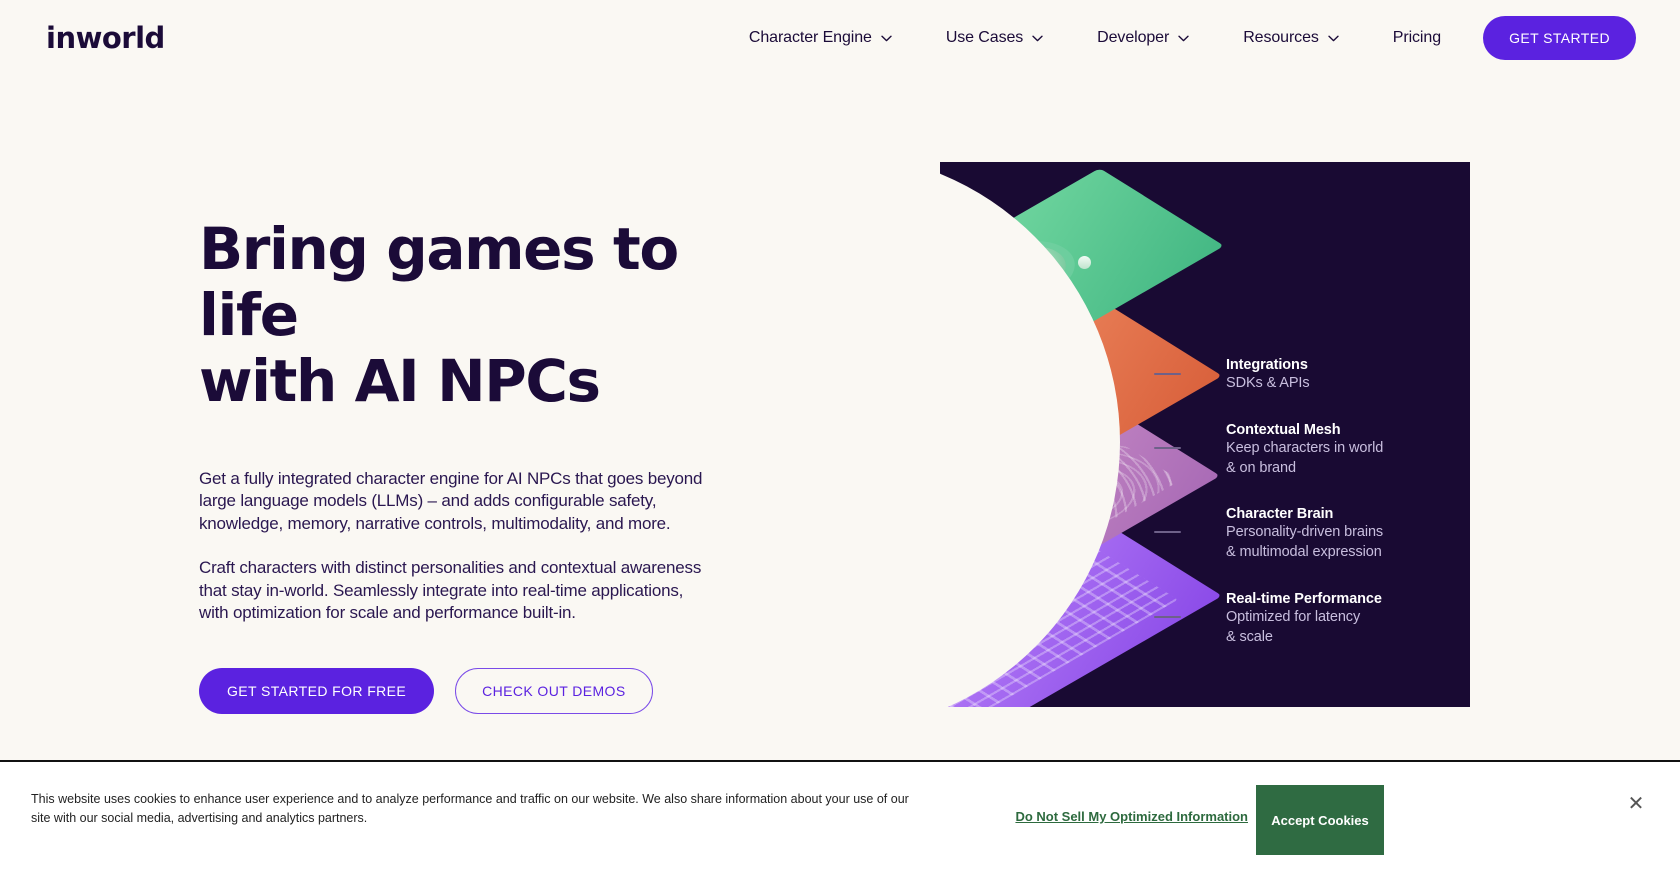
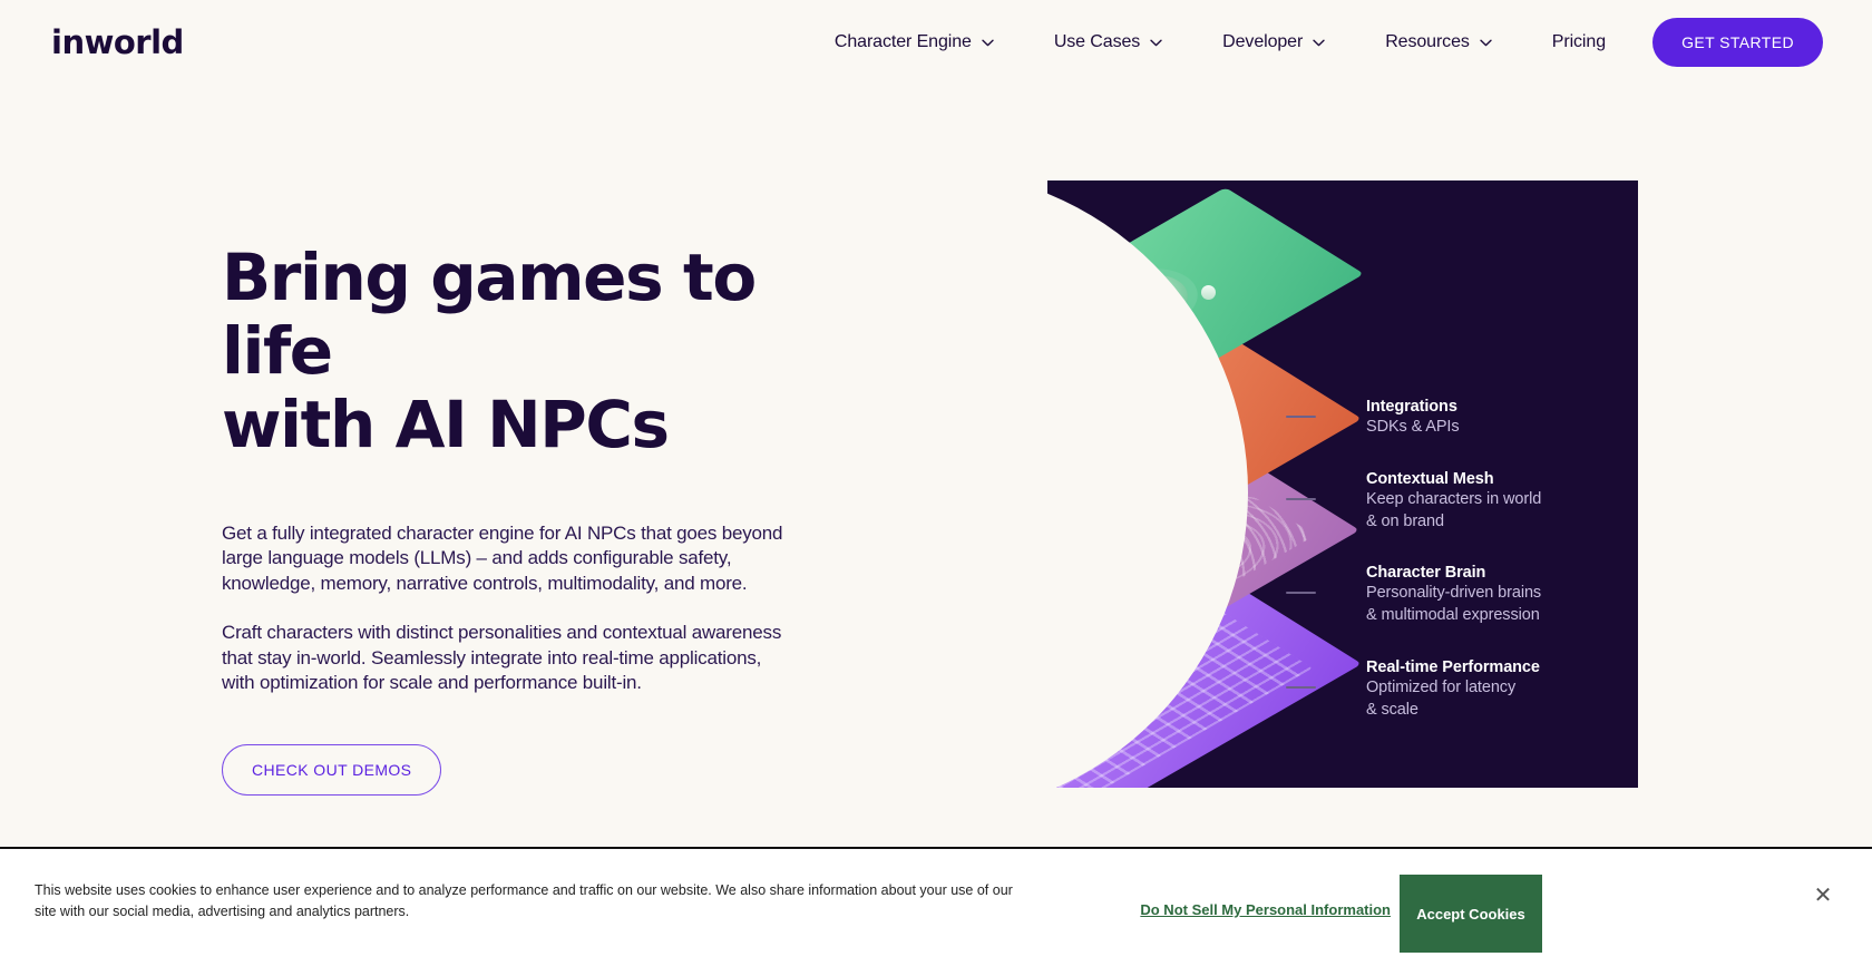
  inworld
  Character Engine
  Use Cases
  Developer
  Resources
  Pricing
  GET STARTED
  Bring games to life
  with AI NPCs
  Get a fully integrated character engine for AI NPCs that goes beyond large language models (LLMs) – and adds configurable safety, knowledge, memory, narrative controls, multimodality, and more.
  Craft characters with distinct personalities and contextual awareness that stay in-world. Seamlessly integrate into real-time applications, with optimization for scale and performance built-in.
- GET STARTED FOR FREE
  CHECK OUT DEMOS
  Integrations
  SDKs & APIs
  Contextual Mesh
  Keep characters in world
  & on brand
  Character Brain
  Personality-driven brains
  & multimodal expression
  Real-time Performance
  Optimized for latency
  & scale
  This website uses cookies to enhance user experience and to analyze performance and traffic on our website. We also share information about your use of our site with our social media, advertising and analytics partners.
- Do Not Sell My Optimized Information
+ Do Not Sell My Personal Information
  Accept Cookies
  ✕
